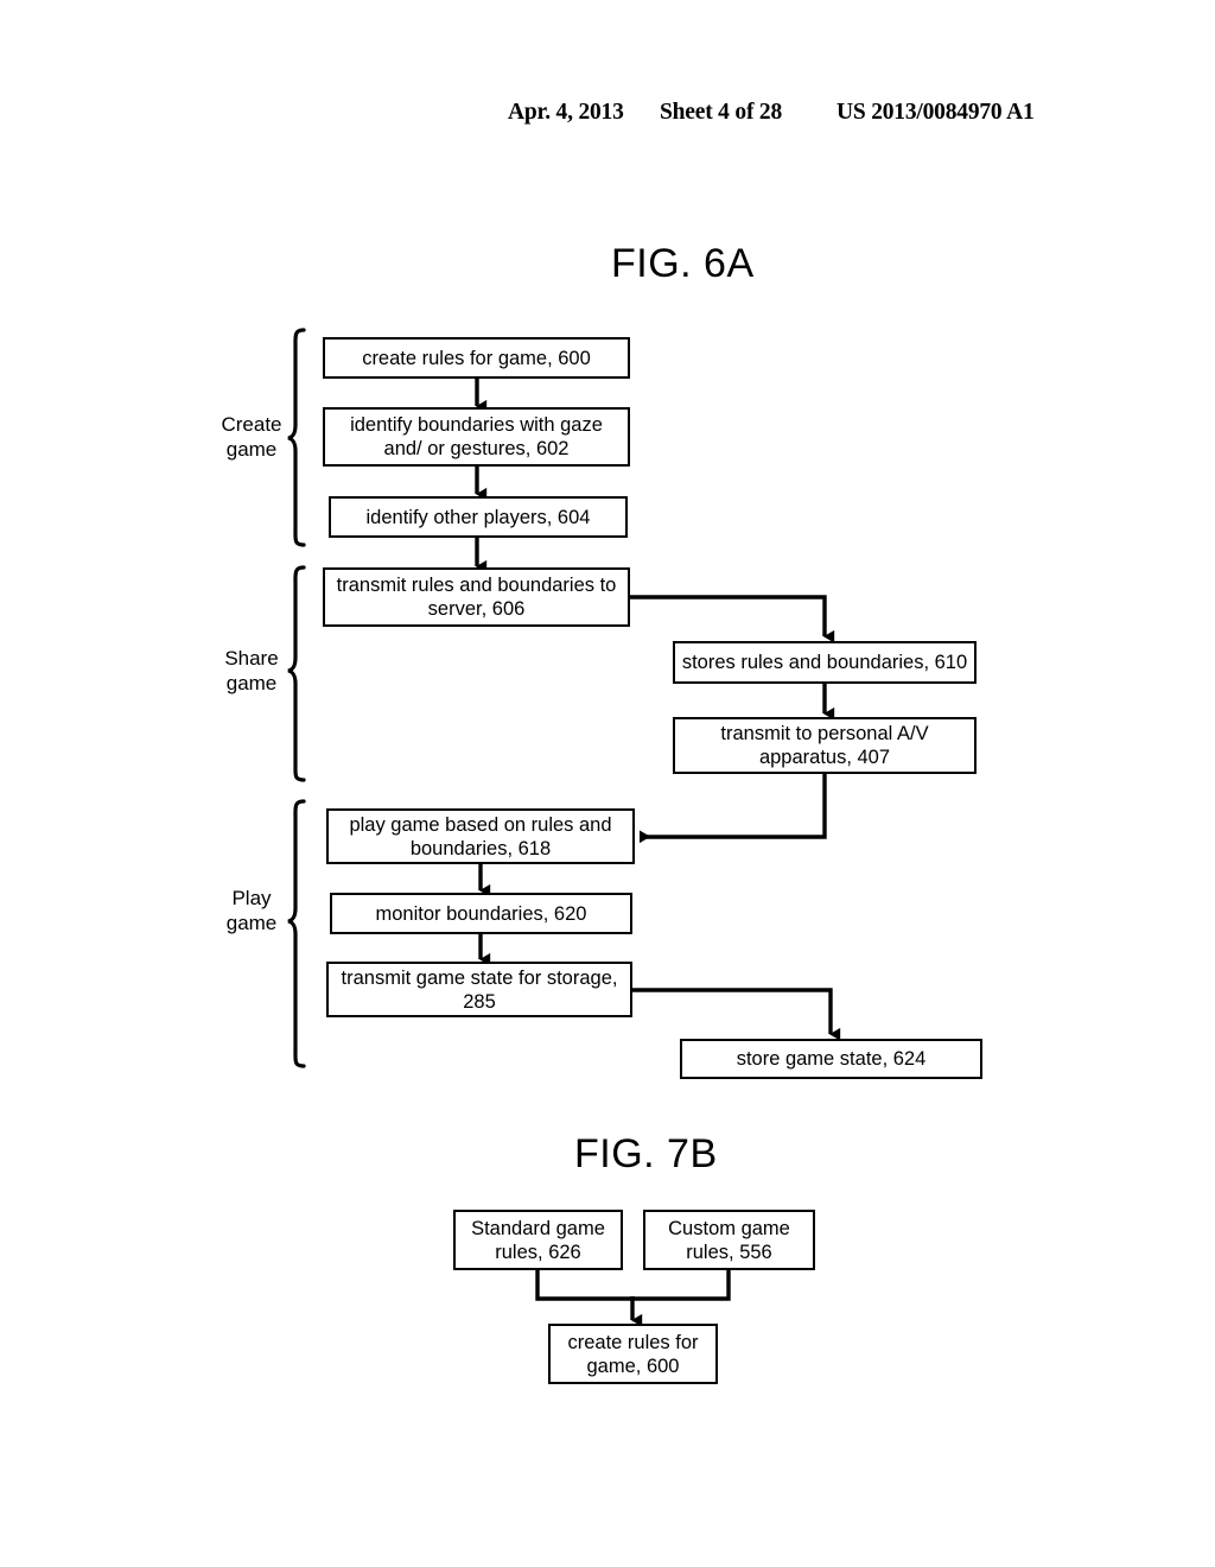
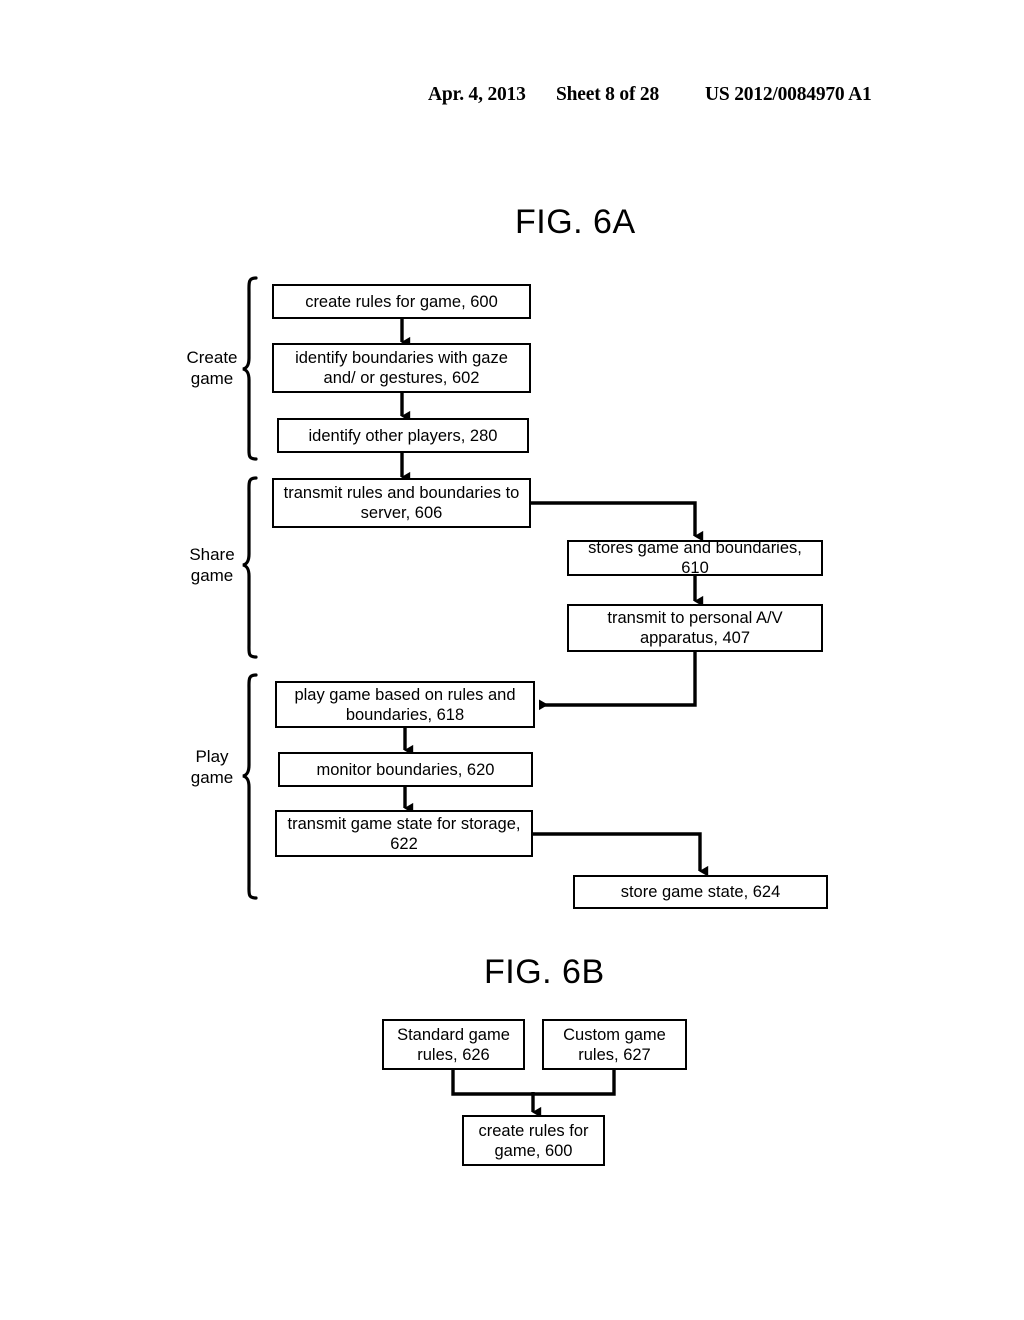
  Apr. 4, 2013
- Sheet 4 of 28
+ Sheet 8 of 28
- US 2013/0084970 A1
+ US 2012/0084970 A1
  FIG. 6A
- FIG. 7B
+ FIG. 6B
  Create
  game
  Share
  game
  Play
  game
  create rules for game, 600
  identify boundaries with gaze and/ or gestures, 602
- identify other players, 604
+ identify other players, 280
  transmit rules and boundaries to server, 606
- stores rules and boundaries, 610
+ stores game and boundaries, 610
  transmit to personal A/V apparatus, 407
  play game based on rules and boundaries, 618
  monitor boundaries, 620
- transmit game state for storage, 285
+ transmit game state for storage, 622
  store game state, 624
  Standard game rules, 626
- Custom game rules, 556
+ Custom game rules, 627
  create rules for game, 600
